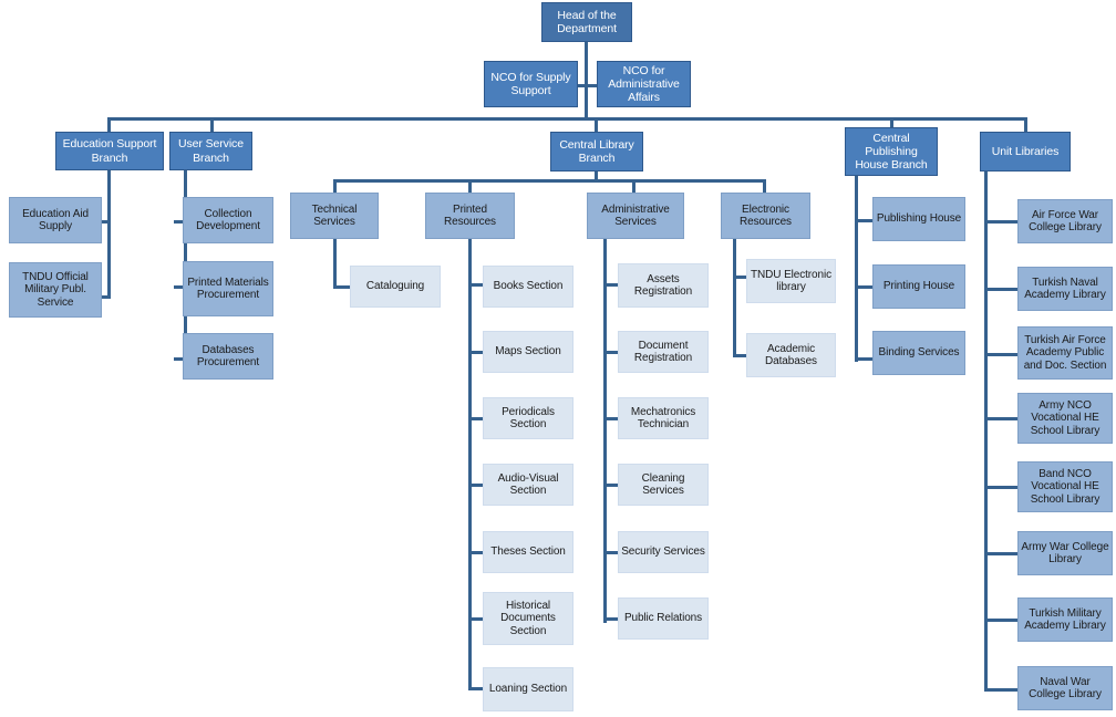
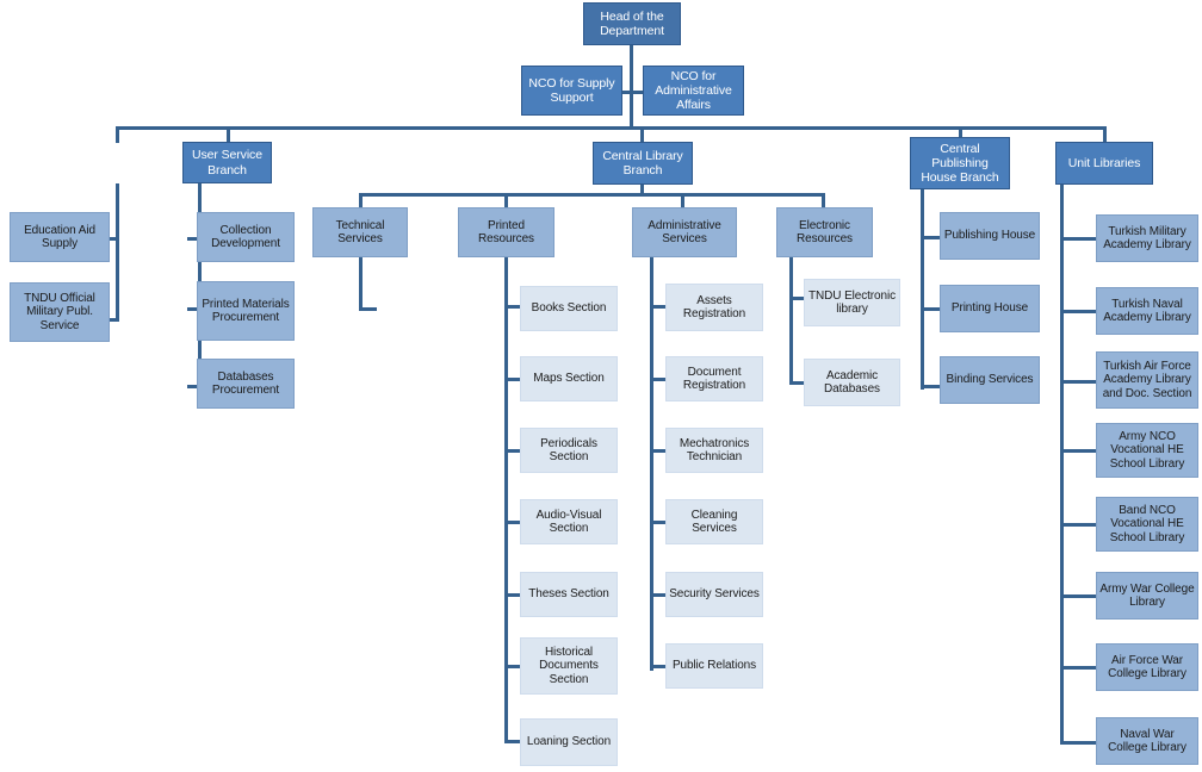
  Head of the Department
  NCO for Supply Support
  NCO for Administrative Affairs
- Education Support Branch
  User Service Branch
  Central Library Branch
  Central Publishing House Branch
  Unit Libraries
  Education Aid Supply
  TNDU Official Military Publ. Service
  Collection Development
  Printed Materials Procurement
  Databases Procurement
  Technical Services
  Printed Resources
  Administrative Services
  Electronic Resources
- Cataloguing
  Books Section
  Maps Section
  Periodicals Section
  Audio-Visual Section
  Theses Section
  Historical Documents Section
  Loaning Section
  Assets Registration
  Document Registration
  Mechatronics Technician
  Cleaning Services
  Security Services
  Public Relations
  TNDU Electronic library
  Academic Databases
  Publishing House
  Printing House
  Binding Services
- Air Force War College Library
+ Turkish Military Academy Library
  Turkish Naval Academy Library
- Turkish Air Force Academy Public and Doc. Section
+ Turkish Air Force Academy Library and Doc. Section
  Army NCO Vocational HE School Library
  Band NCO Vocational HE School Library
  Army War College Library
- Turkish Military Academy Library
+ Air Force War College Library
  Naval War College Library
